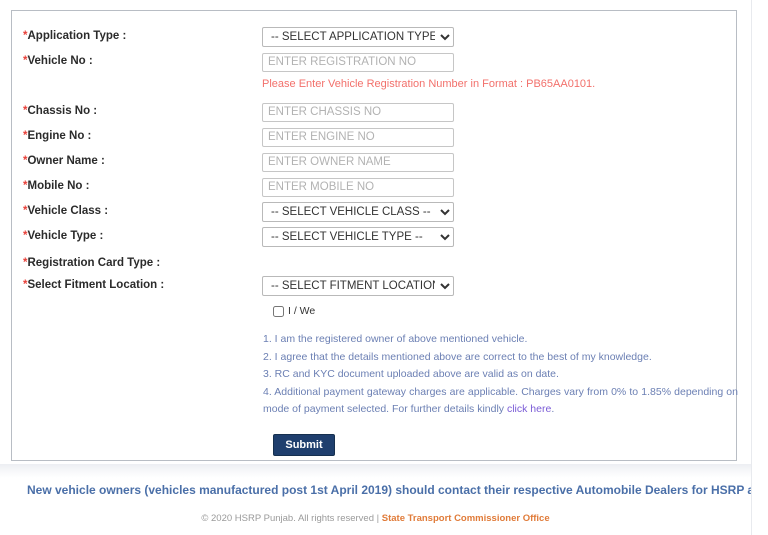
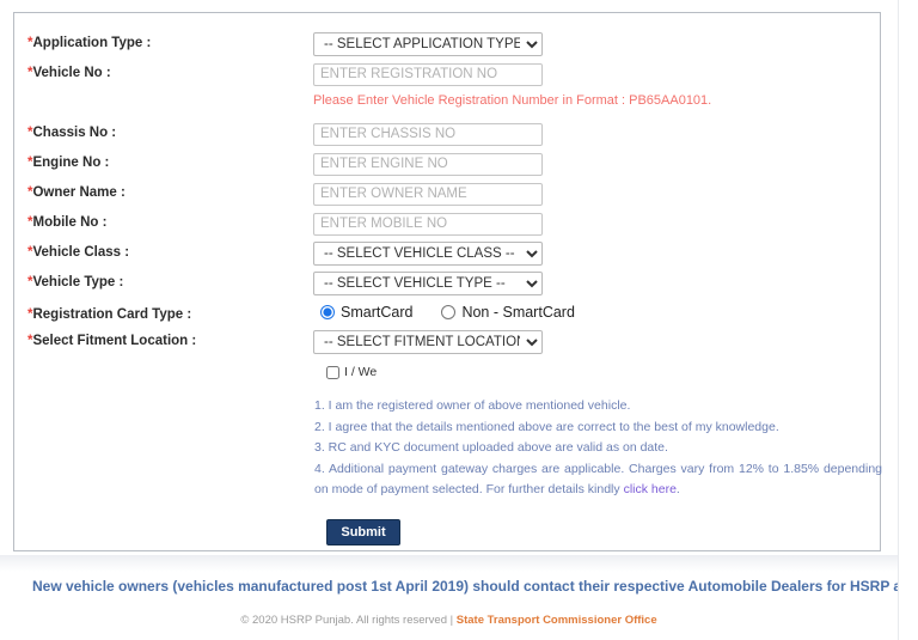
  *Application Type :
  -- SELECT APPLICATION TYPE
  *Vehicle No :
  ENTER REGISTRATION NO
  Please Enter Vehicle Registration Number in Format : PB65AA0101.
  *Chassis No :
  ENTER CHASSIS NO
  *Engine No :
  ENTER ENGINE NO
  *Owner Name :
  ENTER OWNER NAME
  *Mobile No :
  ENTER MOBILE NO
  *Vehicle Class :
  -- SELECT VEHICLE CLASS --
  *Vehicle Type :
  -- SELECT VEHICLE TYPE --
  *Registration Card Type :
+ SmartCard
+ Non - SmartCard
  *Select Fitment Location :
  -- SELECT FITMENT LOCATIO
  I / We
  1. I am the registered owner of above mentioned vehicle.
  2. I agree that the details mentioned above are correct to the best of my knowledge.
  3. RC and KYC document uploaded above are valid as on date.
- 4. Additional payment gateway charges are applicable. Charges vary from 0% to 1.85% depending on mode of payment selected. For further details kindly click here.
+ 4. Additional payment gateway charges are applicable. Charges vary from 12% to 1.85% depending on mode of payment selected. For further details kindly click here.
  Submit
  New vehicle owners (vehicles manufactured post 1st April 2019) should contact their respective Automobile Dealers for HSRP
  © 2020 HSRP Punjab. All rights reserved | State Transport Commissioner Office
